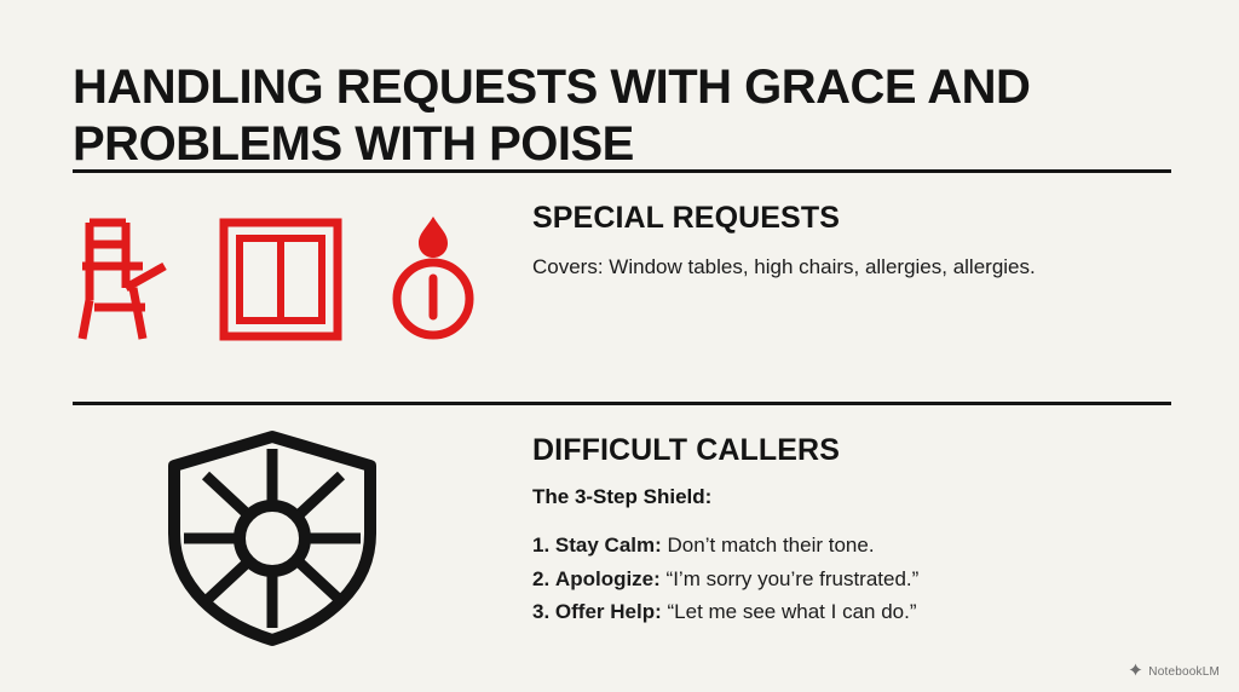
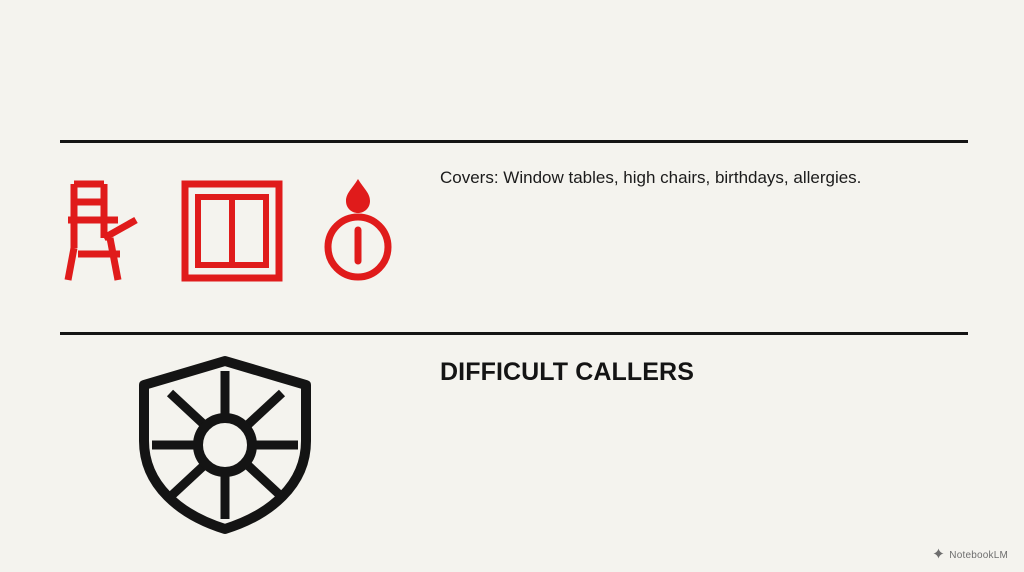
- HANDLING REQUESTS WITH GRACE AND PROBLEMS WITH POISE
- SPECIAL REQUESTS
- Covers: Window tables, high chairs, allergies, allergies.
+ Covers: Window tables, high chairs, birthdays, allergies.
  DIFFICULT CALLERS
- The 3-Step Shield:
- 1. Stay Calm: Don’t match their tone.
- 2. Apologize: “I’m sorry you’re frustrated.”
- 3. Offer Help: “Let me see what I can do.”
  NotebookLM
